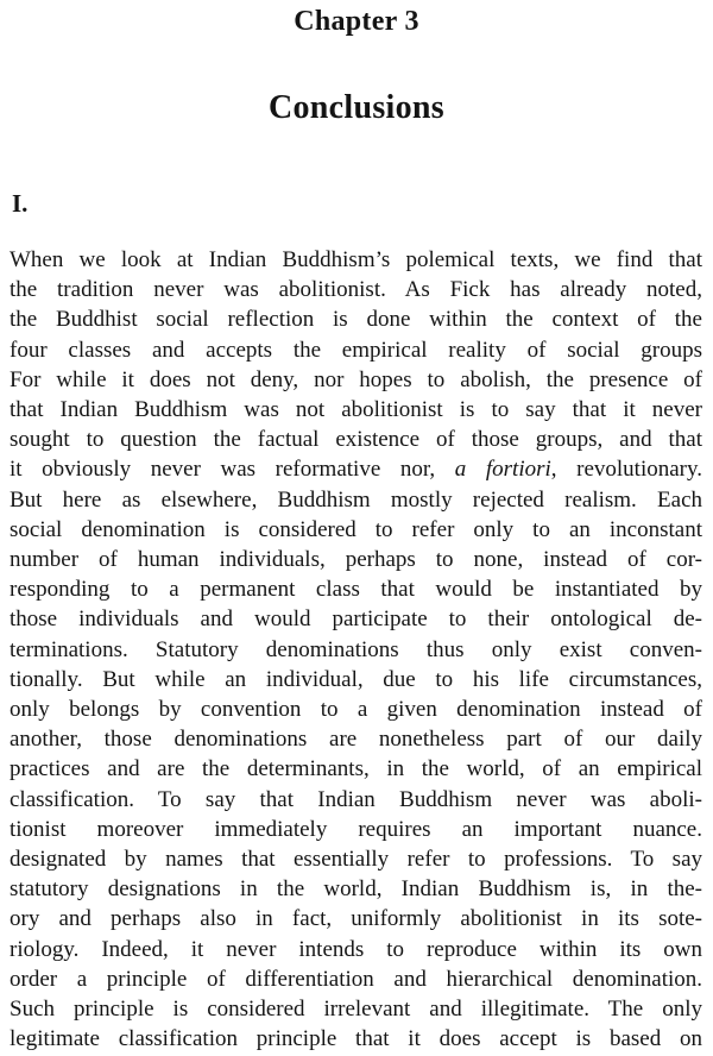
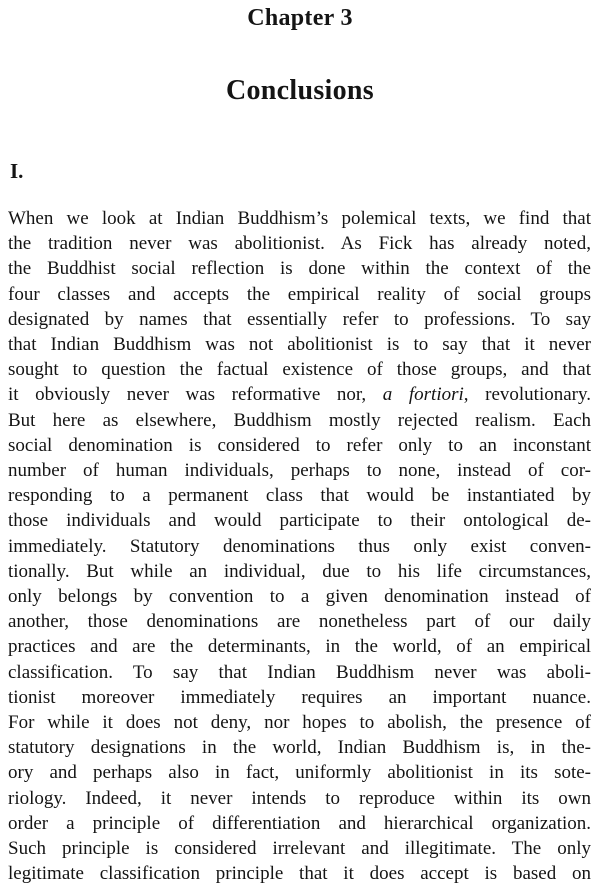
  Chapter 3
  Conclusions
  I.
  When we look at Indian Buddhism’s polemical texts, we find that
  the tradition never was abolitionist. As Fick has already noted,
  the Buddhist social reflection is done within the context of the
  four classes and accepts the empirical reality of social groups
- For while it does not deny, nor hopes to abolish, the presence of
+ designated by names that essentially refer to professions. To say
  that Indian Buddhism was not abolitionist is to say that it never
  sought to question the factual existence of those groups, and that
  it obviously never was reformative nor, a fortiori, revolutionary.
  But here as elsewhere, Buddhism mostly rejected realism. Each
  social denomination is considered to refer only to an inconstant
  number of human individuals, perhaps to none, instead of cor-
  responding to a permanent class that would be instantiated by
  those individuals and would participate to their ontological de-
- terminations. Statutory denominations thus only exist conven-
+ immediately. Statutory denominations thus only exist conven-
  tionally. But while an individual, due to his life circumstances,
  only belongs by convention to a given denomination instead of
  another, those denominations are nonetheless part of our daily
  practices and are the determinants, in the world, of an empirical
  classification. To say that Indian Buddhism never was aboli-
  tionist moreover immediately requires an important nuance.
- designated by names that essentially refer to professions. To say
+ For while it does not deny, nor hopes to abolish, the presence of
  statutory designations in the world, Indian Buddhism is, in the-
  ory and perhaps also in fact, uniformly abolitionist in its sote-
  riology. Indeed, it never intends to reproduce within its own
- order a principle of differentiation and hierarchical denomination.
+ order a principle of differentiation and hierarchical organization.
  Such principle is considered irrelevant and illegitimate. The only
  legitimate classification principle that it does accept is based on
